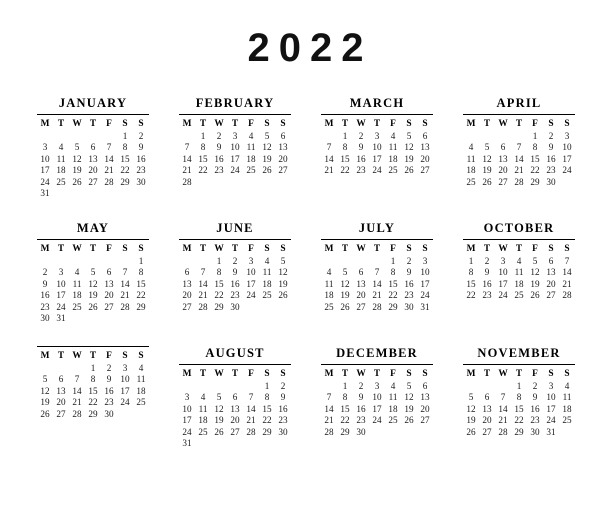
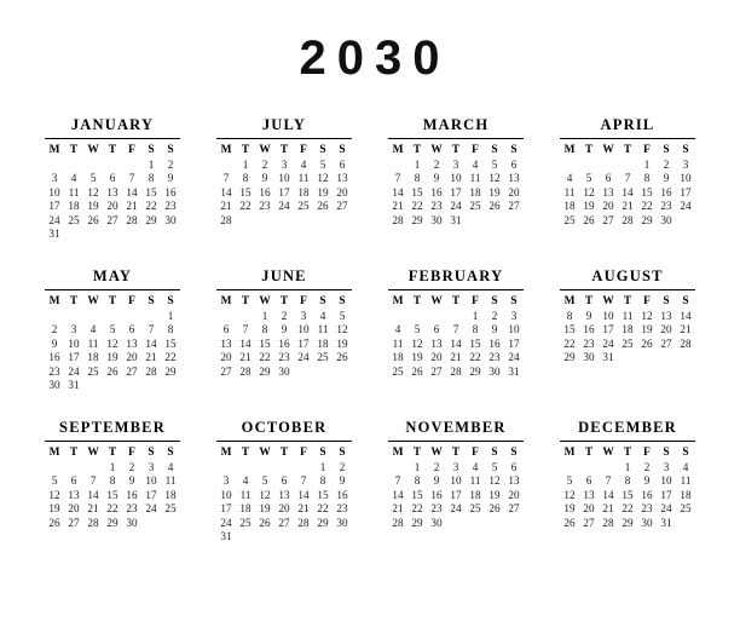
- 2022
+ 2030
  JANUARY
  M	T	W	T	F	S	S
  					1	2
  3	4	5	6	7	8	9
  10	11	12	13	14	15	16
  17	18	19	20	21	22	23
  24	25	26	27	28	29	30
  31
- FEBRUARY
+ JULY
  M	T	W	T	F	S	S
  	1	2	3	4	5	6
  7	8	9	10	11	12	13
  14	15	16	17	18	19	20
  21	22	23	24	25	26	27
  28
  MARCH
  M	T	W	T	F	S	S
  	1	2	3	4	5	6
  7	8	9	10	11	12	13
  14	15	16	17	18	19	20
  21	22	23	24	25	26	27
+ 28	29	30	31
  APRIL
  M	T	W	T	F	S	S
  				1	2	3
  4	5	6	7	8	9	10
  11	12	13	14	15	16	17
  18	19	20	21	22	23	24
  25	26	27	28	29	30
  MAY
  M	T	W	T	F	S	S
  						1
  2	3	4	5	6	7	8
  9	10	11	12	13	14	15
  16	17	18	19	20	21	22
  23	24	25	26	27	28	29
  30	31
  JUNE
  M	T	W	T	F	S	S
  		1	2	3	4	5
  6	7	8	9	10	11	12
  13	14	15	16	17	18	19
  20	21	22	23	24	25	26
  27	28	29	30
- JULY
+ FEBRUARY
  M	T	W	T	F	S	S
  				1	2	3
  4	5	6	7	8	9	10
  11	12	13	14	15	16	17
  18	19	20	21	22	23	24
  25	26	27	28	29	30	31
- OCTOBER
+ AUGUST
  M	T	W	T	F	S	S
- 1	2	3	4	5	6	7
  8	9	10	11	12	13	14
  15	16	17	18	19	20	21
  22	23	24	25	26	27	28
+ 29	30	31
+ SEPTEMBER
  M	T	W	T	F	S	S
  			1	2	3	4
  5	6	7	8	9	10	11
  12	13	14	15	16	17	18
  19	20	21	22	23	24	25
  26	27	28	29	30
- AUGUST
+ OCTOBER
  M	T	W	T	F	S	S
  					1	2
  3	4	5	6	7	8	9
  10	11	12	13	14	15	16
  17	18	19	20	21	22	23
  24	25	26	27	28	29	30
  31
- DECEMBER
+ NOVEMBER
  M	T	W	T	F	S	S
  	1	2	3	4	5	6
  7	8	9	10	11	12	13
  14	15	16	17	18	19	20
  21	22	23	24	25	26	27
  28	29	30
- NOVEMBER
+ DECEMBER
  M	T	W	T	F	S	S
  			1	2	3	4
  5	6	7	8	9	10	11
  12	13	14	15	16	17	18
  19	20	21	22	23	24	25
  26	27	28	29	30	31
